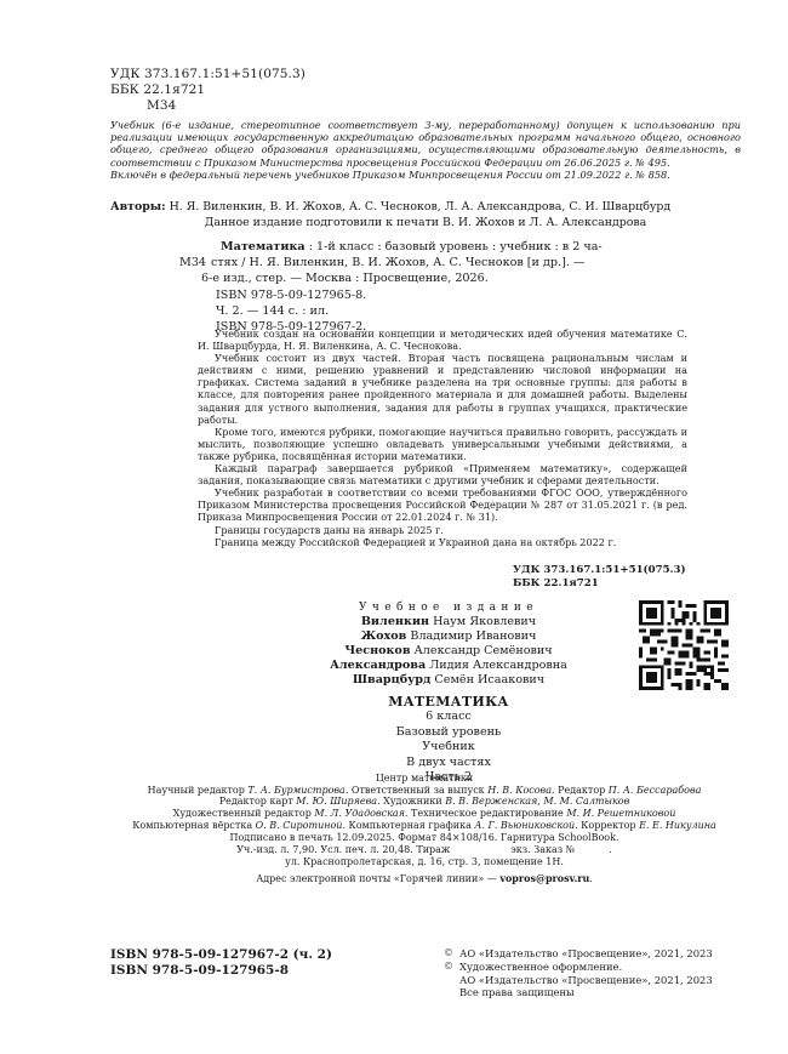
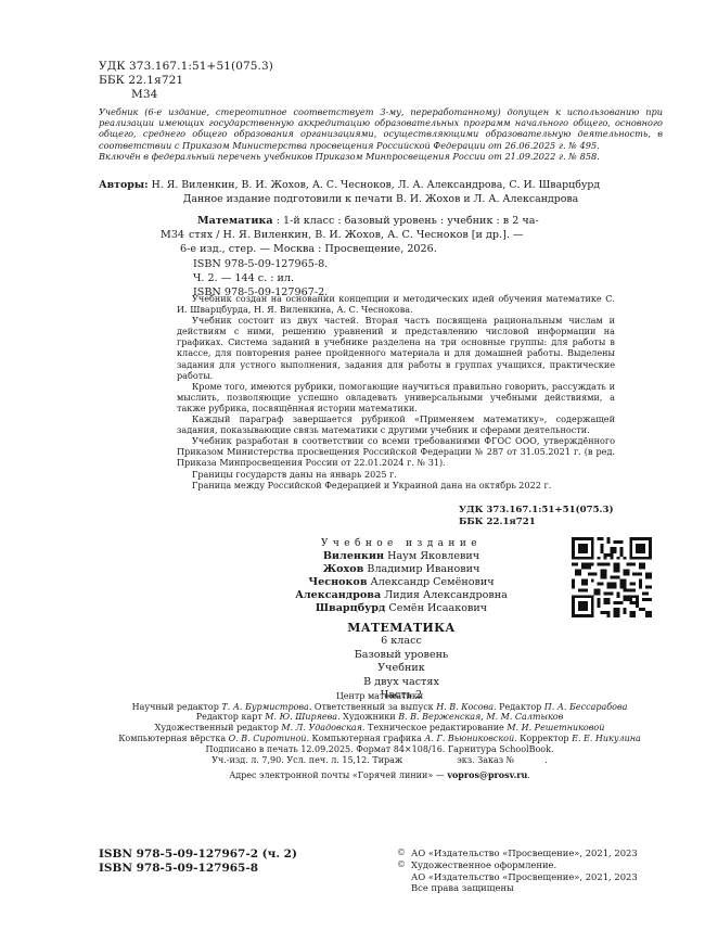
  УДК 373.167.1:51+51(075.3)
  ББК 22.1я721
  М34
  Учебник (6-е издание, стереотипное соответствует 3-му, переработанному) допущен к использованию при реализации имеющих государственную аккредитацию образовательных программ начального общего, основного общего, среднего общего образования организациями, осуществляющими образовательную деятельность, в соответствии с Приказом Министерства просвещения Российской Федерации от 26.06.2025 г. № 495.
  Включён в федеральный перечень учебников Приказом Минпросвещения России от 21.09.2022 г. № 858.
  Авторы: Н. Я. Виленкин, В. И. Жохов, А. С. Чесноков, Л. А. Александрова, С. И. Шварцбурд
  Данное издание подготовили к печати В. И. Жохов и Л. А. Александрова
  Математика : 1-й класс : базовый уровень : учебник : в 2 ча-
  М34
  стях / Н. Я. Виленкин, В. И. Жохов, А. С. Чесноков [и др.]. —
  6-е изд., стер. — Москва : Просвещение, 2026.
  ISBN 978-5-09-127965-8.
  Ч. 2. — 144 с. : ил.
  ISBN 978-5-09-127967-2.
  Учебник создан на основании концепции и методических идей обучения математике С. И. Шварцбурда, Н. Я. Виленкина, А. С. Чеснокова.
  Учебник состоит из двух частей. Вторая часть посвящена рациональным числам и действиям с ними, решению уравнений и представлению числовой информации на графиках. Система заданий в учебнике разделена на три основные группы: для работы в классе, для повторения ранее пройденного материала и для домашней работы. Выделены задания для устного выполнения, задания для работы в группах учащихся, практические работы.
  Кроме того, имеются рубрики, помогающие научиться правильно говорить, рассуждать и мыслить, позволяющие успешно овладевать универсальными учебными действиями, а также рубрика, посвящённая истории математики.
  Каждый параграф завершается рубрикой «Применяем математику», содержащей задания, показывающие связь математики с другими учебник и сферами деятельности.
  Учебник разработан в соответствии со всеми требованиями ФГОС ООО, утверждённого Приказом Министерства просвещения Российской Федерации № 287 от 31.05.2021 г. (в ред. Приказа Минпросвещения России от 22.01.2024 г. № 31).
  Границы государств даны на январь 2025 г.
  Граница между Российской Федерацией и Украиной дана на октябрь 2022 г.
  УДК 373.167.1:51+51(075.3)
  ББК 22.1я721
  Учебное издание
  Виленкин Наум Яковлевич
  Жохов Владимир Иванович
  Чесноков Александр Семёнович
  Александрова Лидия Александровна
  Шварцбурд Семён Исаакович
  МАТЕМАТИКА
  6 класс
  Базовый уровень
  Учебник
  В двух частях
  Часть 2
  Центр математики
  Научный редактор Т. А. Бурмистрова. Ответственный за выпуск Н. В. Косова. Редактор П. А. Бессарабова
  Редактор карт М. Ю. Ширяева. Художники В. В. Верженская, М. М. Салтыков
  Художественный редактор М. Л. Удадовская. Техническое редактирование М. И. Решетниковой
  Компьютерная вёрстка О. В. Сиротиной. Компьютерная графика А. Г. Вьюниковской. Корректор Е. Е. Никулина
  Подписано в печать 12.09.2025. Формат 84×108/16. Гарнитура SchoolBook.
- Уч.-изд. л. 7,90. Усл. печ. л. 20,48. Тираж экз. Заказ № .
+ Уч.-изд. л. 7,90. Усл. печ. л. 15,12. Тираж экз. Заказ № .
- ул. Краснопролетарская, д. 16, стр. 3, помещение 1Н.
  Адрес электронной почты «Горячей линии» — vopros@prosv.ru.
  ISBN 978-5-09-127967-2 (ч. 2)
  ISBN 978-5-09-127965-8
  ©
  АО «Издательство «Просвещение», 2021, 2023
  ©
  Художественное оформление.
  АО «Издательство «Просвещение», 2021, 2023
  Все права защищены
